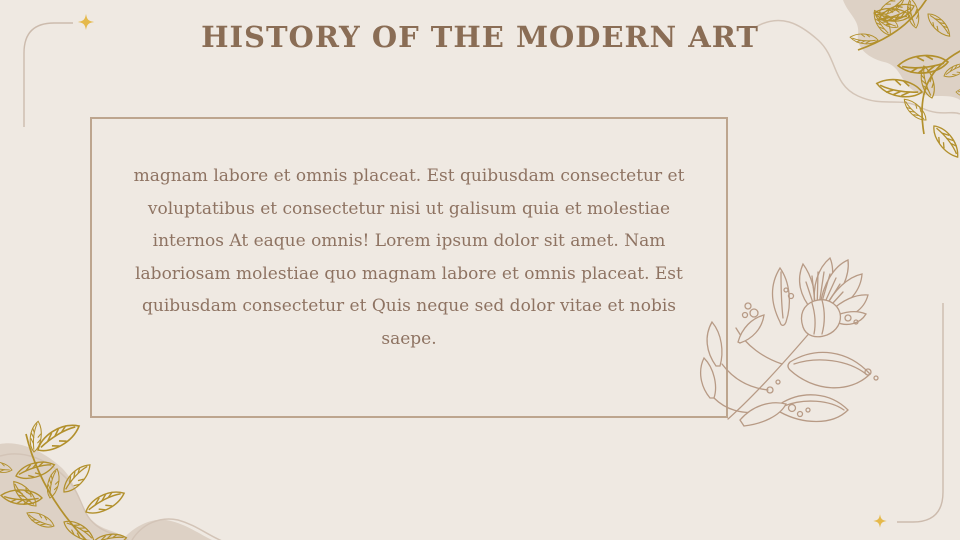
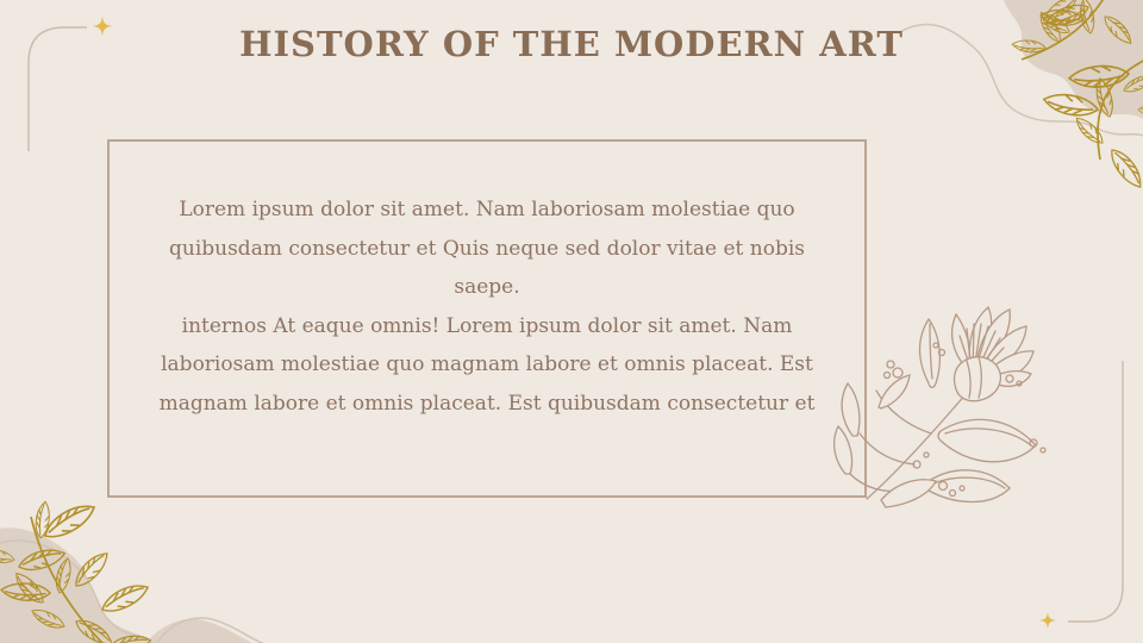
  HISTORY OF THE MODERN ART
+ Lorem ipsum dolor sit amet. Nam laboriosam molestiae quo
- magnam labore et omnis placeat. Est quibusdam consectetur et
+ quibusdam consectetur et Quis neque sed dolor vitae et nobis saepe.
- voluptatibus et consectetur nisi ut galisum quia et molestiae
  internos At eaque omnis! Lorem ipsum dolor sit amet. Nam
  laboriosam molestiae quo magnam labore et omnis placeat. Est
- quibusdam consectetur et Quis neque sed dolor vitae et nobis saepe.
+ magnam labore et omnis placeat. Est quibusdam consectetur et
